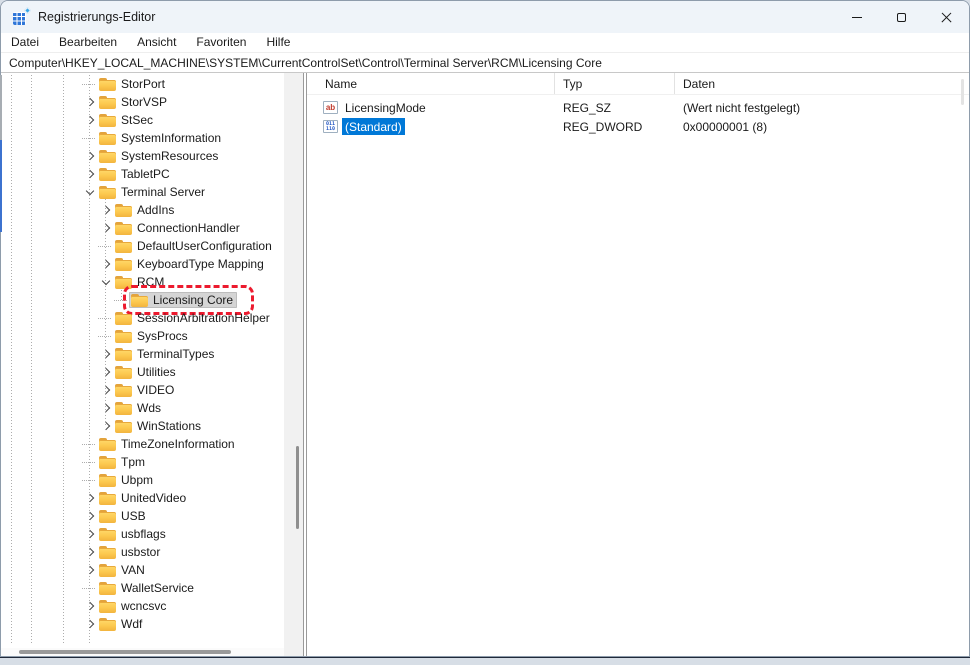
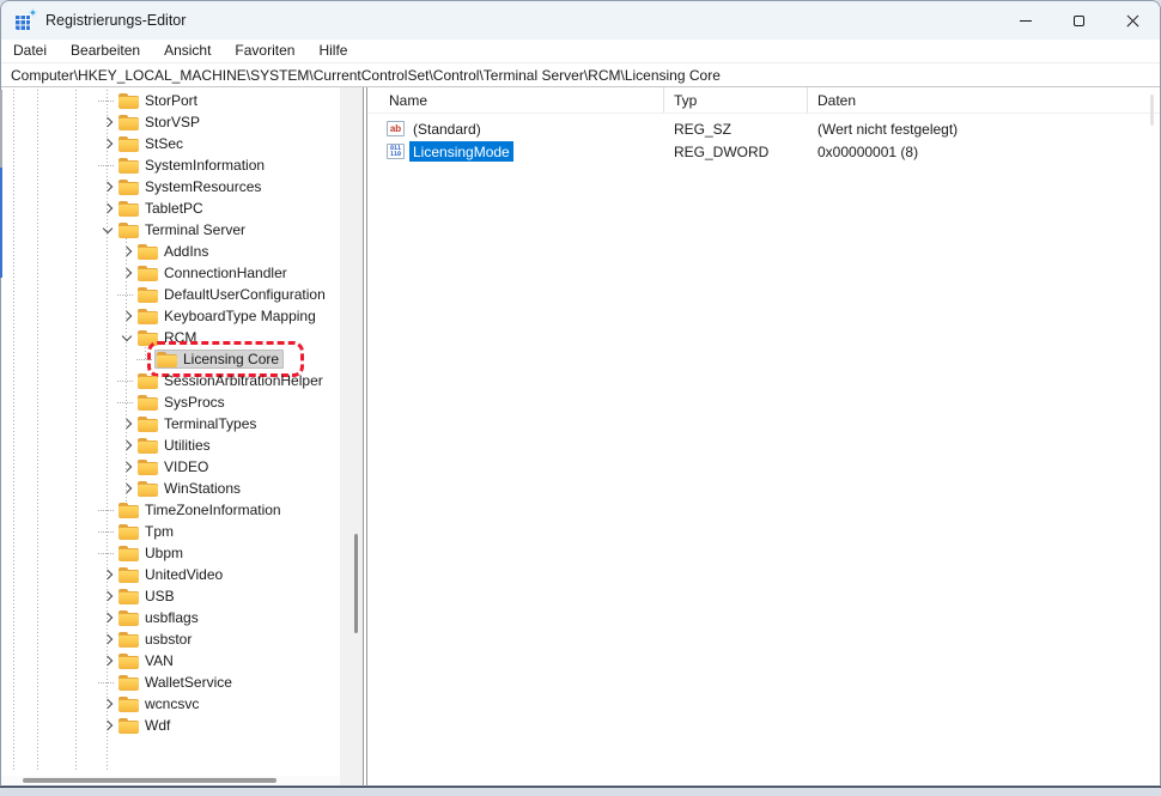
  Registrierungs-Editor
  Datei
  Bearbeiten
  Ansicht
  Favoriten
  Hilfe
  Computer\HKEY_LOCAL_MACHINE\SYSTEM\CurrentControlSet\Control\Terminal Server\RCM\Licensing Core
  StorPort
  StorVSP
  StSec
  SystemInformation
  SystemResources
  TabletPC
  Terminal Server
  AddIns
  ConnectionHandler
  DefaultUserConfiguration
  KeyboardType Mapping
  RCM
  Licensing Core
  SessionArbitrationHelper
  SysProcs
  TerminalTypes
  Utilities
  VIDEO
- Wds
  WinStations
  TimeZoneInformation
  Tpm
  Ubpm
  UnitedVideo
  USB
  usbflags
  usbstor
  VAN
  WalletService
  wcncsvc
  Wdf
  Name
  Typ
  Daten
- LicensingMode
+ (Standard)
  REG_SZ
  (Wert nicht festgelegt)
- (Standard)
+ LicensingMode
  REG_DWORD
  0x00000001 (8)
